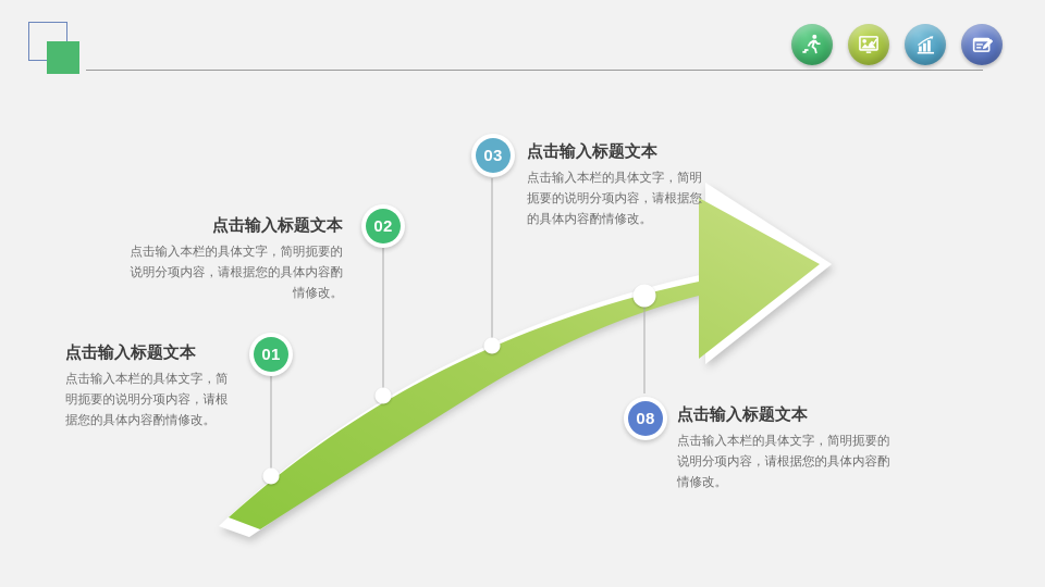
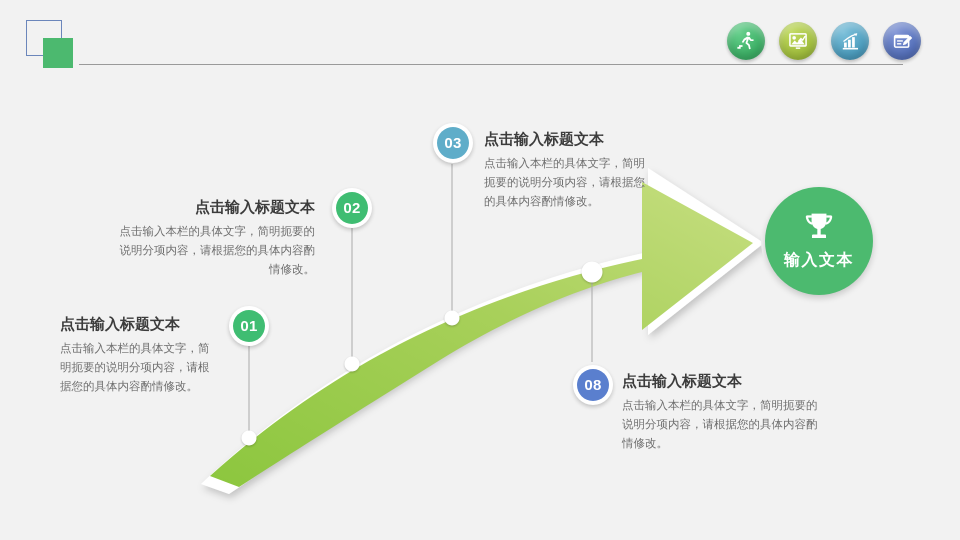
  01
  02
  03
  08
  点击输入标题文本
  点击输入本栏的具体文字，简明扼要的说明分项内容，请根据您的具体内容酌情修改。
  点击输入标题文本
  点击输入本栏的具体文字，简明扼要的说明分项内容，请根据您的具体内容酌情修改。
  点击输入标题文本
  点击输入本栏的具体文字，简明扼要的说明分项内容，请根据您的具体内容酌情修改。
  点击输入标题文本
  点击输入本栏的具体文字，简明扼要的说明分项内容，请根据您的具体内容酌情修改。
+ 输入文本
